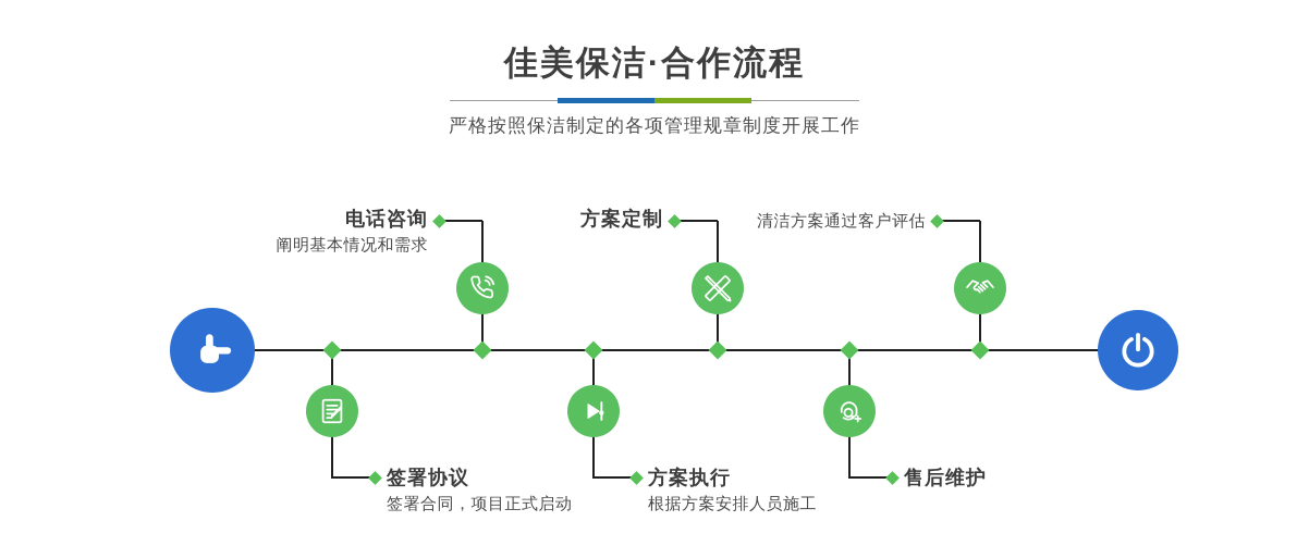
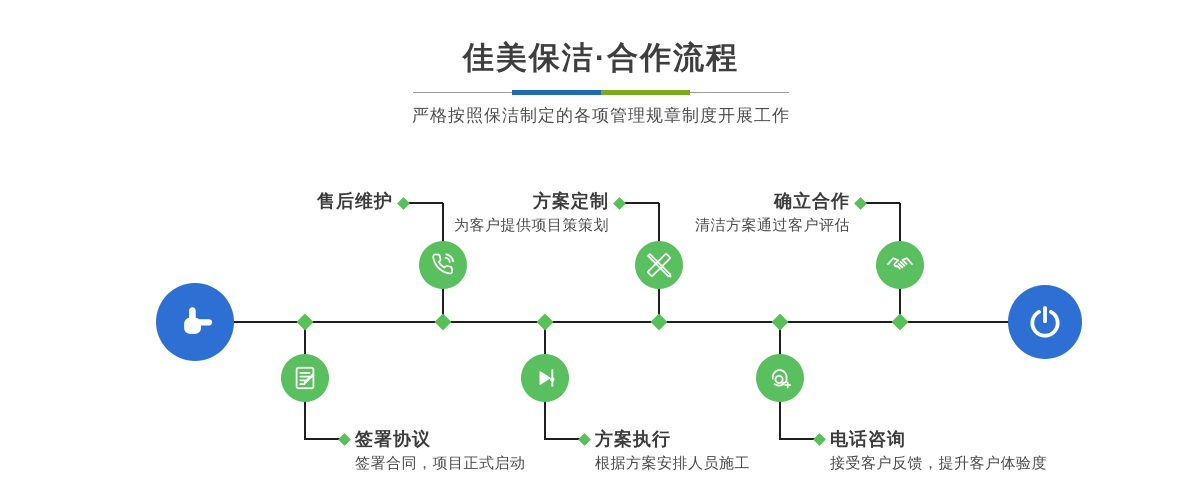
  佳美保洁·合作流程
  严格按照保洁制定的各项管理规章制度开展工作
- 电话咨询
+ 售后维护
- 阐明基本情况和需求
  方案定制
+ 为客户提供项目策策划
+ 确立合作
  清洁方案通过客户评估
  签署协议
  签署合同，项目正式启动
  方案执行
  根据方案安排人员施工
- 售后维护
+ 电话咨询
+ 接受客户反馈，提升客户体验度
